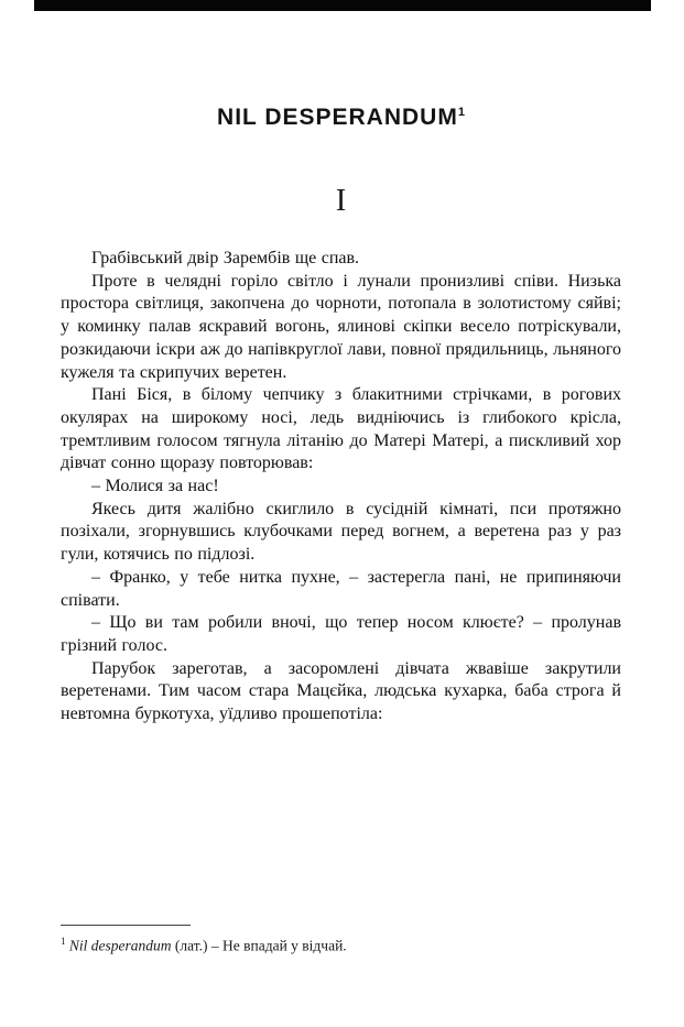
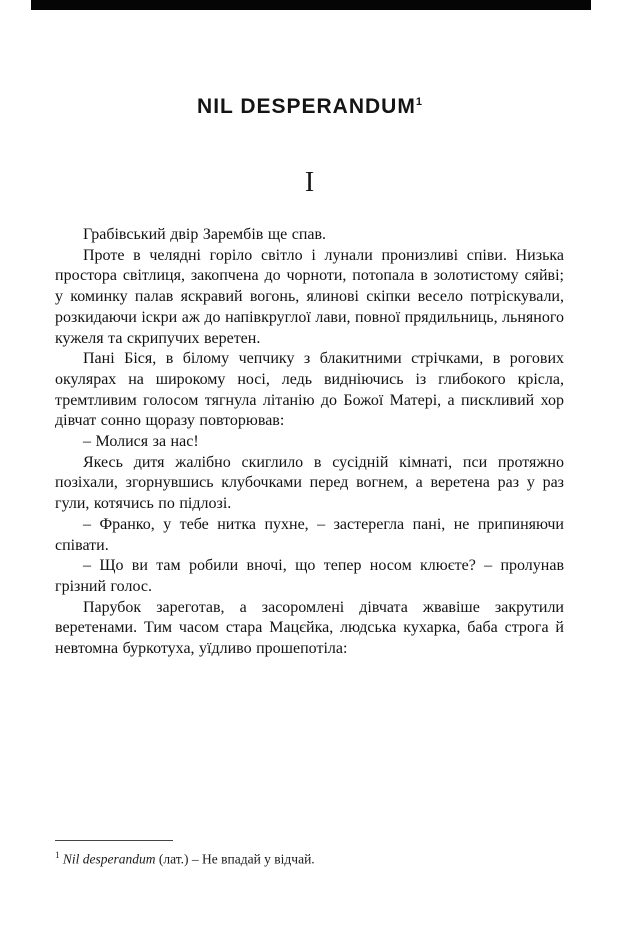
  NIL DESPERANDUM1
  I
  Грабівський двір Зарембів ще спав.
  Проте в челядні горіло світло і лунали пронизливі співи. Низька простора світлиця, закопчена до чорноти, потопала в золотистому сяйві; у коминку палав яскравий вогонь, ялинові скіпки весело потріскували, розкидаючи іскри аж до напівкруглої лави, повної прядильниць, льняного кужеля та скрипучих веретен.
- Пані Біся, в білому чепчику з блакитними стрічками, в рогових окулярах на широкому носі, ледь видніючись із глибокого крісла, тремтливим голосом тягнула літанію до Матері Матері, а пискливий хор дівчат сонно щоразу повторював:
+ Пані Біся, в білому чепчику з блакитними стрічками, в рогових окулярах на широкому носі, ледь видніючись із глибокого крісла, тремтливим голосом тягнула літанію до Божої Матері, а пискливий хор дівчат сонно щоразу повторював:
  – Молися за нас!
  Якесь дитя жалібно скиглило в сусідній кімнаті, пси протяжно позіхали, згорнувшись клубочками перед вогнем, а веретена раз у раз гули, котячись по підлозі.
  – Франко, у тебе нитка пухне, – застерегла пані, не припиняючи співати.
  – Що ви там робили вночі, що тепер носом клюєте? – пролунав грізний голос.
  Парубок зареготав, а засоромлені дівчата жвавіше закрутили веретенами. Тим часом стара Мацєйка, людська кухарка, баба строга й невтомна буркотуха, уїдливо прошепотіла:
  1 Nil desperandum (лат.) – Не впадай у відчай.
